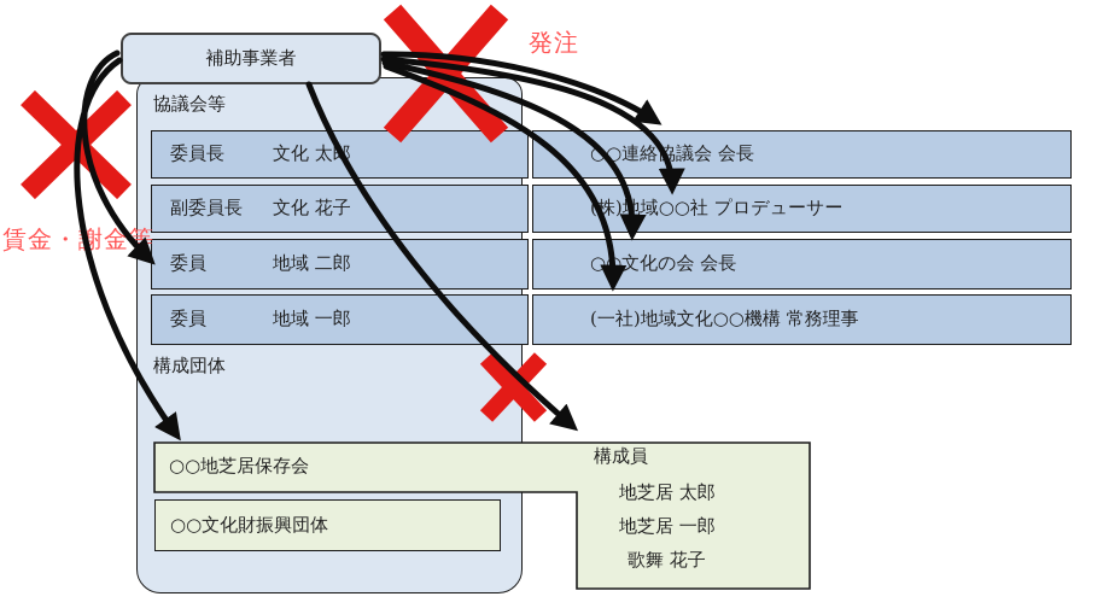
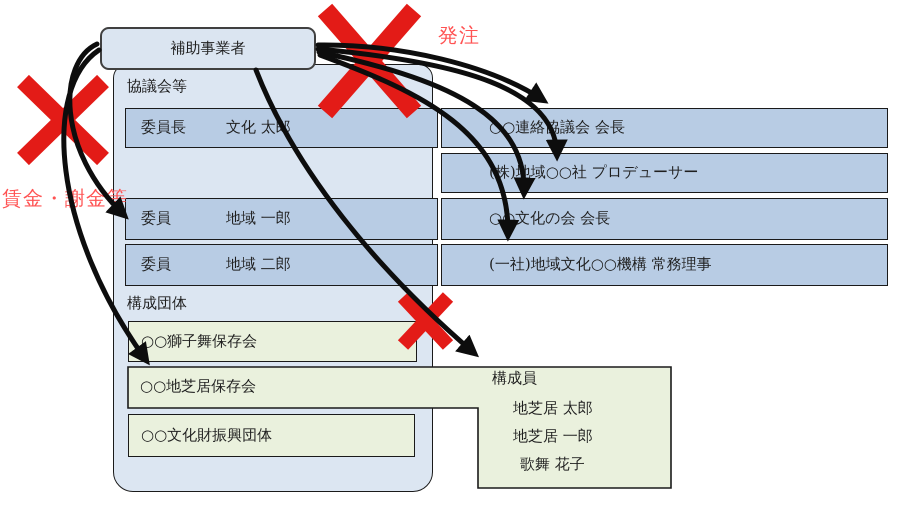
  協議会等
  委員長
  文化 太
- 副委員長
- 文化 花子
  委員
- 地域 二郎
+ 地域 一郎
  委員
- 地域 一郎
+ 地域 二郎
  ○○連絡議会 会長
  (株)域○○社 プロデューサー
  ○文化の会 会長
  (一社)地域文化○○機構 常務理事
  補助事業者
  構成団体
+ ○○獅子舞保存会
  ○○地芝居保存会
  ○○文化財振興団体
  構成員
  地芝居 太郎
  地芝居 一郎
  歌舞 花子
  発注
  賃金・謝金等
